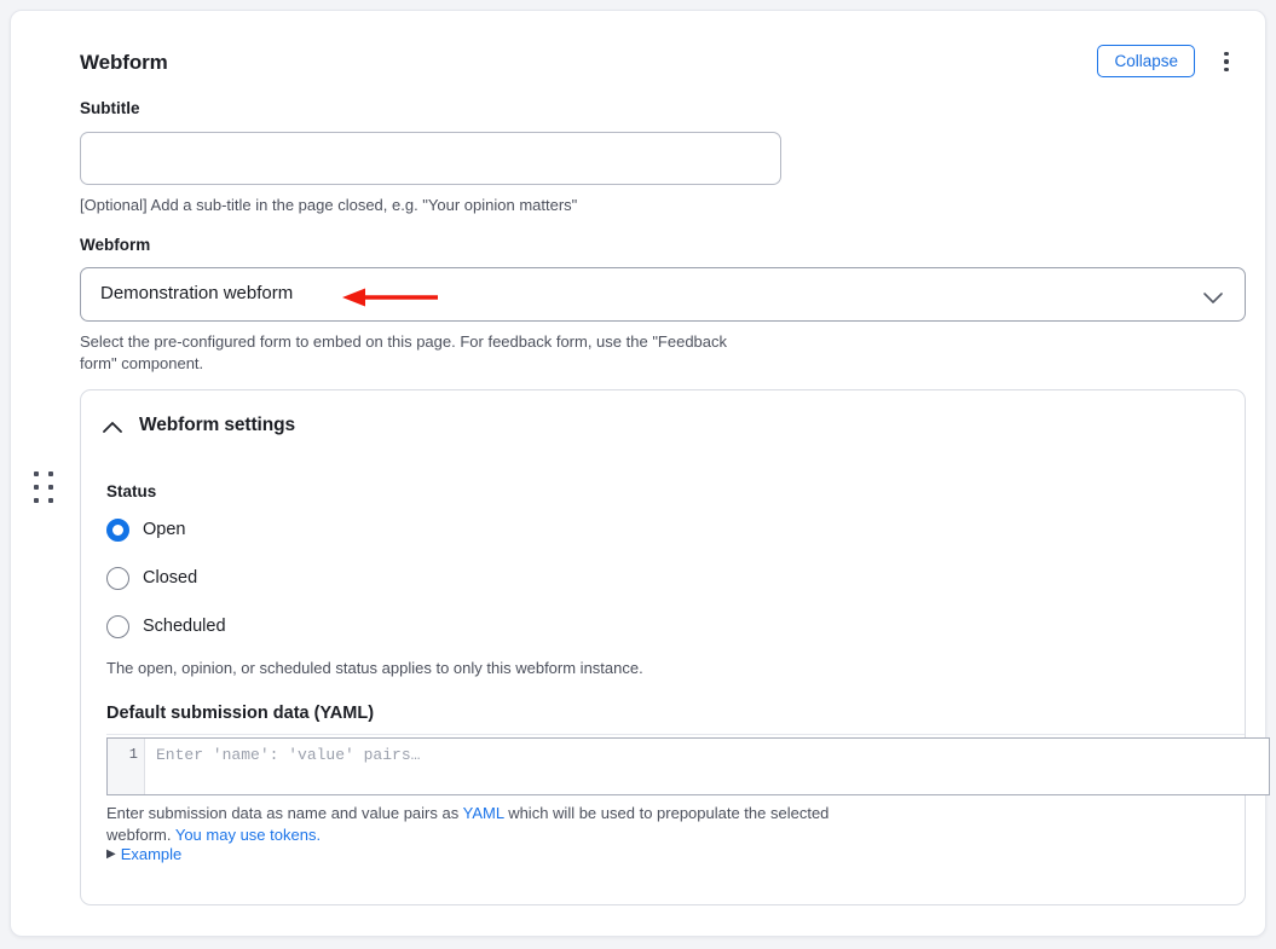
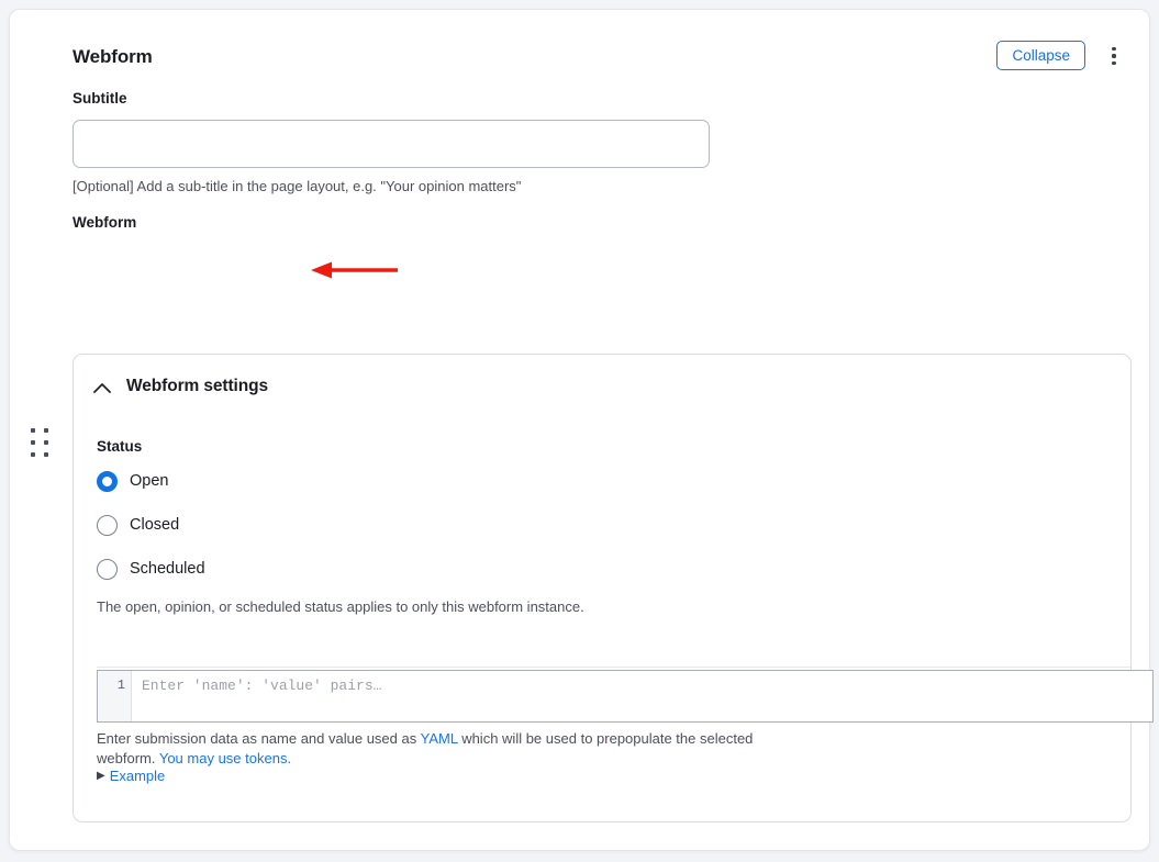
  Webform
  Collapse
  Subtitle
- [Optional] Add a sub-title in the page closed, e.g. "Your opinion matters"
+ [Optional] Add a sub-title in the page layout, e.g. "Your opinion matters"
  Webform
- Demonstration webform
- Select the pre-configured form to embed on this page. For feedback form, use the "Feedback form" component.
  Webform settings
  Status
  Open
  Closed
  Scheduled
  The open, opinion, or scheduled status applies to only this webform instance.
- Default submission data (YAML)
  1
  Enter 'name': 'value' pairs…
- Enter submission data as name and value pairs as YAML which will be used to prepopulate the selected webform. You may use tokens.
+ Enter submission data as name and value used as YAML which will be used to prepopulate the selected webform. You may use tokens.
  ▶
  Example
